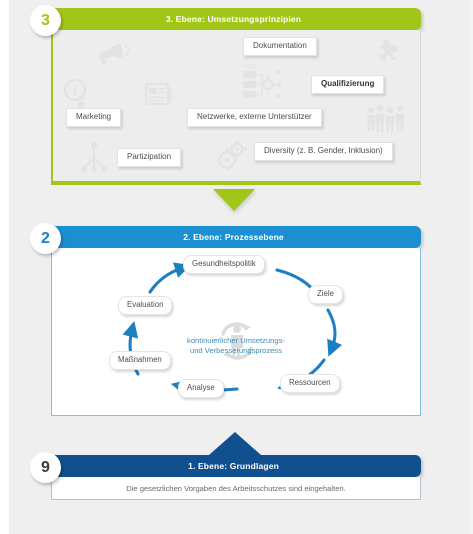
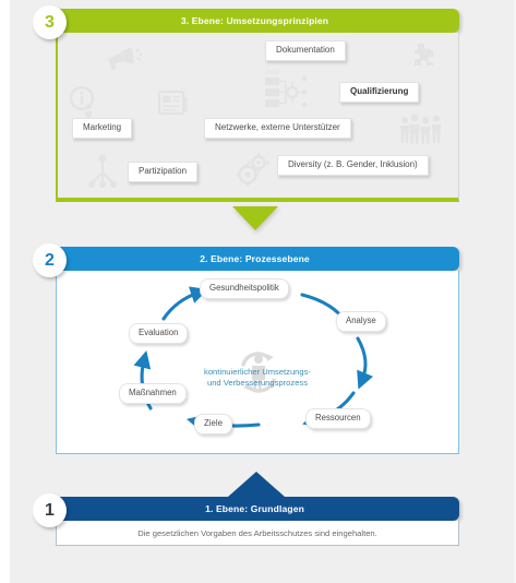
  3. Ebene: Umsetzungsprinzipien
  3
  Dokumentation
  Qualifizierung
  Marketing
  Netzwerke, externe Unterstützer
  Partizipation
  Diversity (z. B. Gender, Inklusion)
  2. Ebene: Prozessebene
  2
  Gesundheitspolitik
- Ziele
+ Analyse
  Ressourcen
- Analyse
+ Ziele
  Maßnahmen
  Evaluation
  kontinuierlicher Umsetzungs-
  und Verbesserungsprozess
  1. Ebene: Grundlagen
- 9
+ 1
  Die gesetzlichen Vorgaben des Arbeitsschutzes sind eingehalten.
